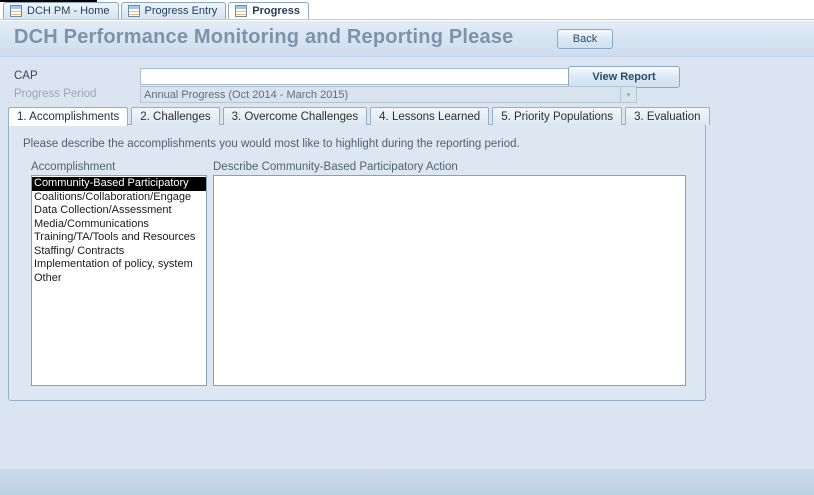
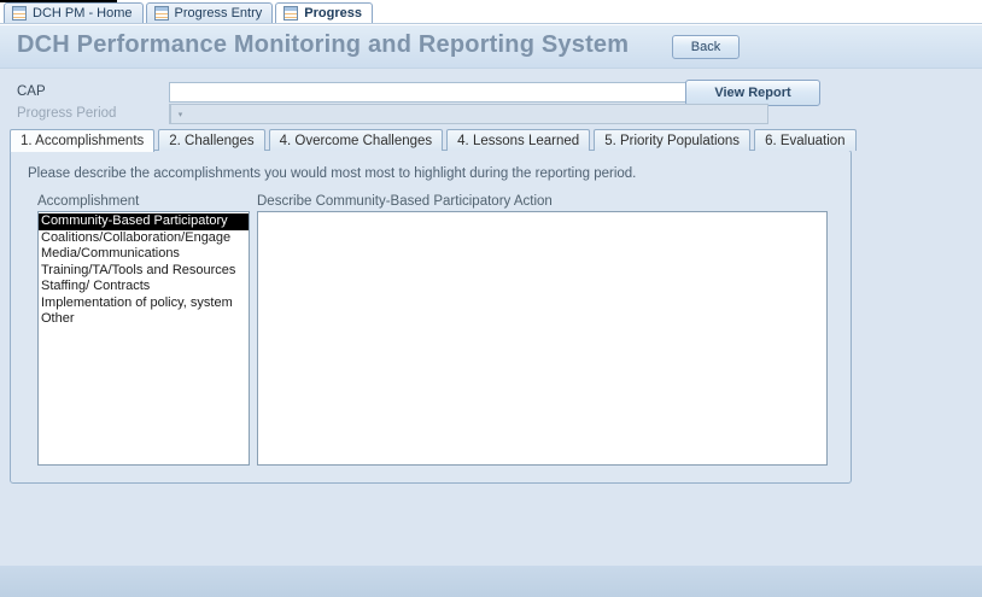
  DCH PM - Home
  Progress Entry
  Progress
- DCH Performance Monitoring and Reporting Please
+ DCH Performance Monitoring and Reporting System
  Back
  CAP
  View Report
  Progress Period
- Annual Progress (Oct 2014 - March 2015)
  1. Accomplishments
  2. Challenges
- 3. Overcome Challenges
+ 4. Overcome Challenges
  4. Lessons Learned
  5. Priority Populations
- 3. Evaluation
+ 6. Evaluation
- Please describe the accomplishments you would most like to highlight during the reporting period.
+ Please describe the accomplishments you would most most to highlight during the reporting period.
  Accomplishment
  Describe Community-Based Participatory Action
  Community-Based Participatory
  Coalitions/Collaboration/Engage
- Data Collection/Assessment
  Media/Communications
  Training/TA/Tools and Resources
  Staffing/ Contracts
  Implementation of policy, system
  Other
